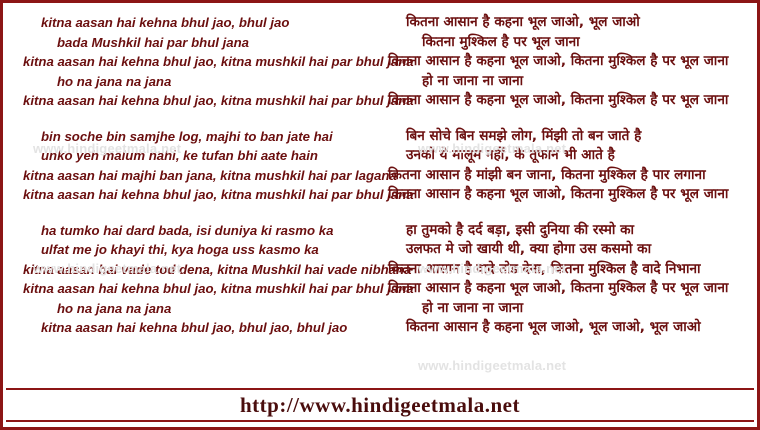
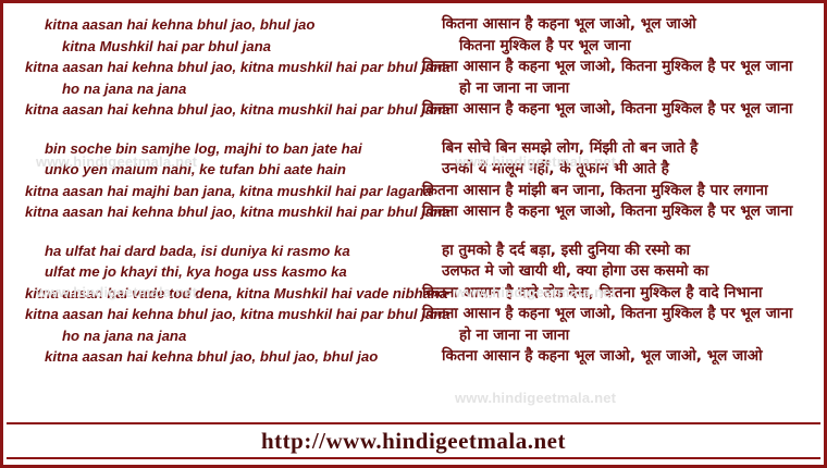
  kitna aasan hai kehna bhul jao, bhul jao
- bada Mushkil hai par bhul jana
+ kitna Mushkil hai par bhul jana
  kitna aasan hai kehna bhul jao, kitna mushkil hai par bhu
  ho na jana na jana
  kitna aasan hai kehna bhul jao, kitna mushkil hai par bhu
  bin soche bin samjhe log, majhi to ban jate hai
  unko yeh malum nahi, ke tufan bhi aate hain
  kitna aasan hai majhi ban jana, kitna mushkil hai par laga
  kitna aasan hai kehna bhul jao, kitna mushkil hai par bhu
- ha tumko hai dard bada, isi duniya ki rasmo ka
+ ha ulfat hai dard bada, isi duniya ki rasmo ka
  ulfat me jo khayi thi, kya hoga uss kasmo ka
  kitna aasan hai vade tod dena, kitna Mushkil hai vade nib
  kitna aasan hai kehna bhul jao, kitna mushkil hai par bhu
  ho na jana na jana
  kitna aasan hai kehna bhul jao, bhul jao, bhul jao
  कितना आसान है कहना भूल जाओ, भूल जाओ
  कितना मुश्किल है पर भूल जाना
  कितना आसान है कहना भूल जाओ, कितना मुश्किल है पर भूल जाना
  हो ना जाना ना जाना
  कितना आसान है कहना भूल जाओ, कितना मुश्किल है पर भूल जाना
  बिन सोचे बिन समझे लोग, मिंझी तो बन जाते है
  उनको ये मालूम नहीं, के तूफान भी आते है
  कितना आसान है मांझी बन जाना, कितना मुश्किल है पार लगाना
  कितना आसान है कहना भूल जाओ, कितना मुश्किल है पर भूल जाना
  हा तुमको है दर्द बड़ा, इसी दुनिया की रस्मो का
  उलफत मे जो खायी थी, क्या होगा उस कसमो का
  कितना आसान है वादे तोड देना, कितना मुश्किल है वादे निभाना
  कितना आसान है कहना भूल जाओ, कितना मुश्किल है पर भूल जाना
  हो ना जाना ना जाना
  कितना आसान है कहना भूल जाओ, भूल जाओ, भूल जाओ
  www.hindigeetmala.net
  www.hindigeetmala.net
  www.hindigeetmala.net
  www.hindigeetmala.net
  www.hindigeetmala.net
  http://www.hindigeetmala.net
